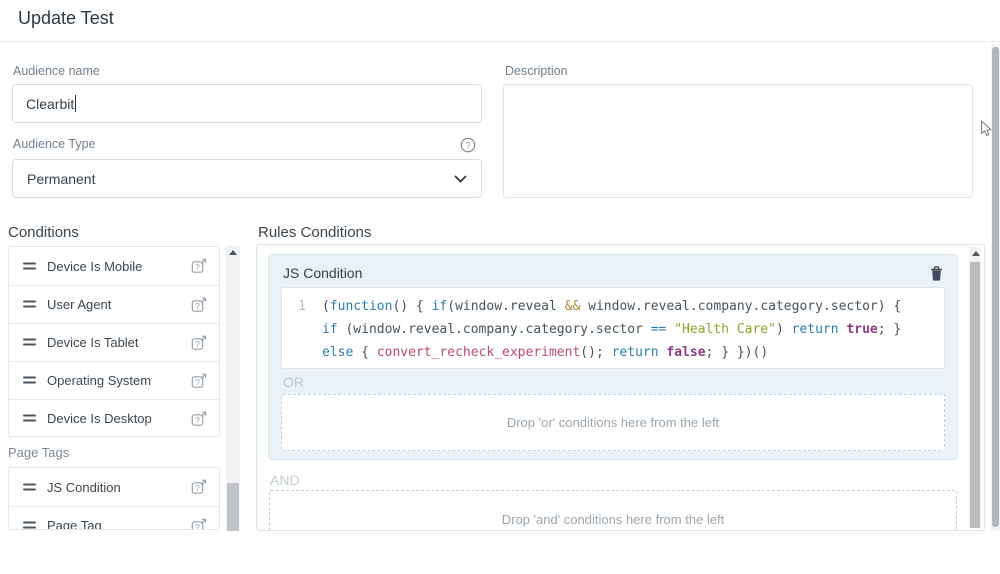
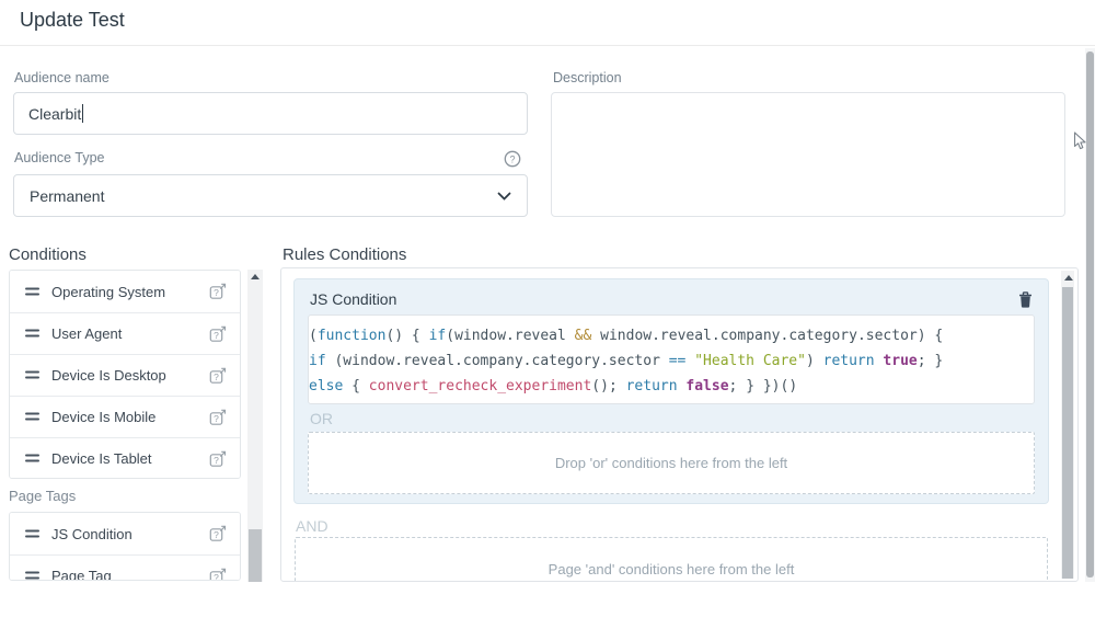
  Update Test
  Audience name
  Clearbit
  Audience Type
  ?
  Permanent
  Description
  Conditions
- Device Is Mobile
+ Operating System
  ?
  User Agent
  ?
- Device Is Tablet
+ Device Is Desktop
  ?
- Operating System
+ Device Is Mobile
  ?
- Device Is Desktop
+ Device Is Tablet
  ?
  Page Tags
  JS Condition
  ?
  Page Tag
  ?
  Rules Conditions
  JS Condition
- 1
  (function() { if(window.reveal && window.reveal.company.category.sector) {
  if (window.reveal.company.category.sector == "Health Care") return true; }
  else { convert_recheck_experiment(); return false; } })()
  OR
  Drop 'or' conditions here from the left
  AND
- Drop 'and' conditions here from the left
+ Page 'and' conditions here from the left
